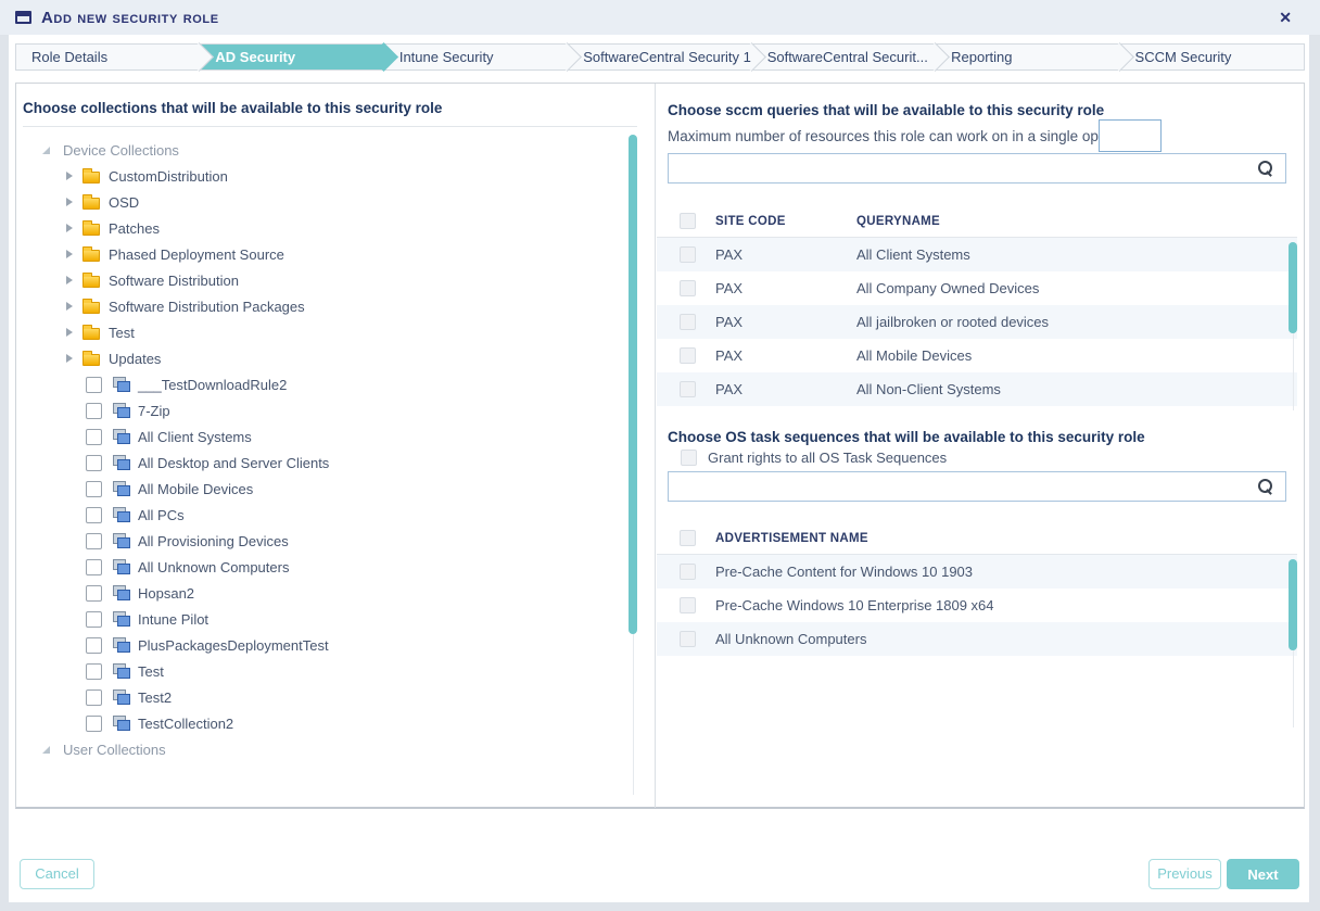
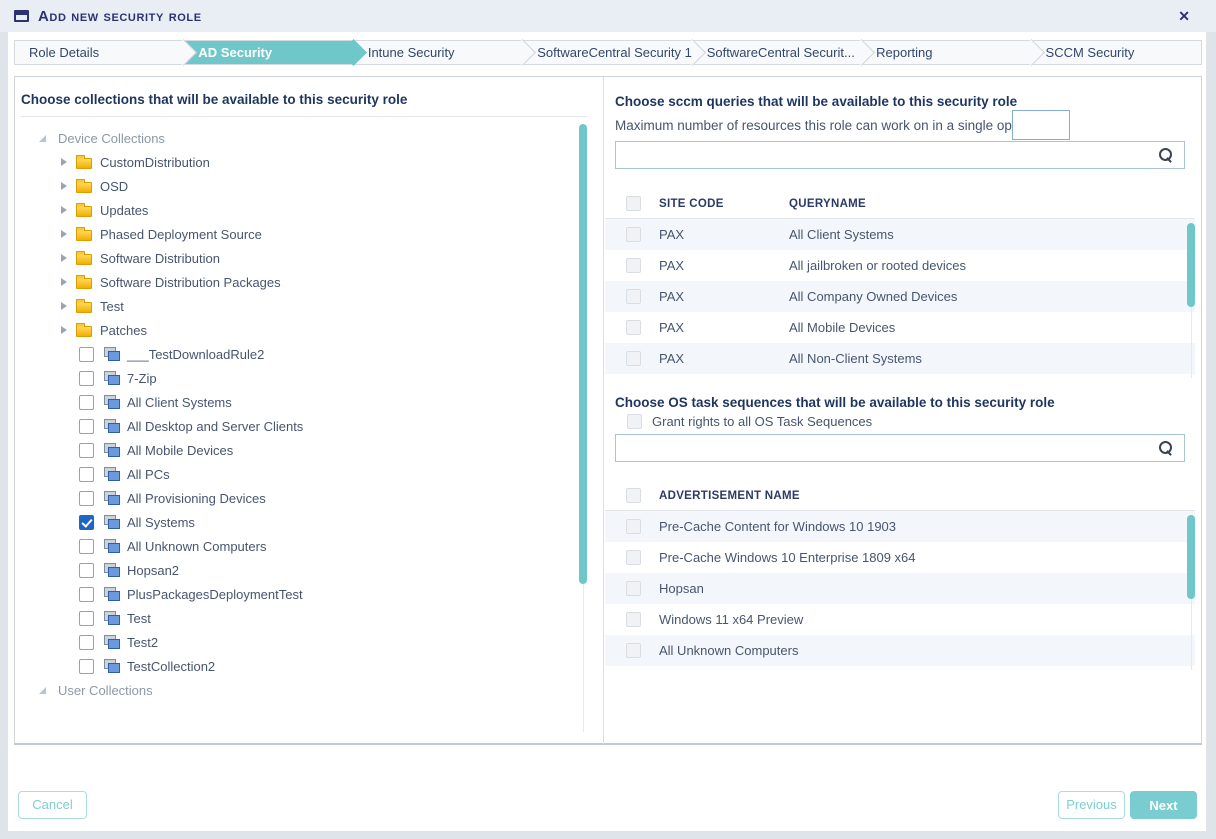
  Add new security role
  ✕
  Role Details
  AD Security
  Intune Security
  SoftwareCentral Security 1
  SoftwareCentral Securit...
  Reporting
  SCCM Security
  Choose collections that will be available to this security role
  Device Collections
  CustomDistribution
  OSD
- Patches
+ Updates
  Phased Deployment Source
  Software Distribution
  Software Distribution Packages
  Test
- Updates
+ Patches
  ___TestDownloadRule2
  7-Zip
  All Client Systems
  All Desktop and Server Clients
  All Mobile Devices
  All PCs
  All Provisioning Devices
+ All Systems
  All Unknown Computers
  Hopsan2
- Intune Pilot
  PlusPackagesDeploymentTest
  Test
  Test2
  TestCollection2
  User Collections
  Choose sccm queries that will be available to this security role
  Maximum number of resources this role can work on in a single op
  SITE CODE
  QUERYNAME
  PAX
  All Client Systems
  PAX
- All Company Owned Devices
+ All jailbroken or rooted devices
  PAX
- All jailbroken or rooted devices
+ All Company Owned Devices
  PAX
  All Mobile Devices
  PAX
  All Non-Client Systems
  Choose OS task sequences that will be available to this security role
  Grant rights to all OS Task Sequences
  ADVERTISEMENT NAME
  Pre-Cache Content for Windows 10 1903
  Pre-Cache Windows 10 Enterprise 1809 x64
+ Hopsan
+ Windows 11 x64 Preview
  All Unknown Computers
  Cancel
  Previous
  Next
